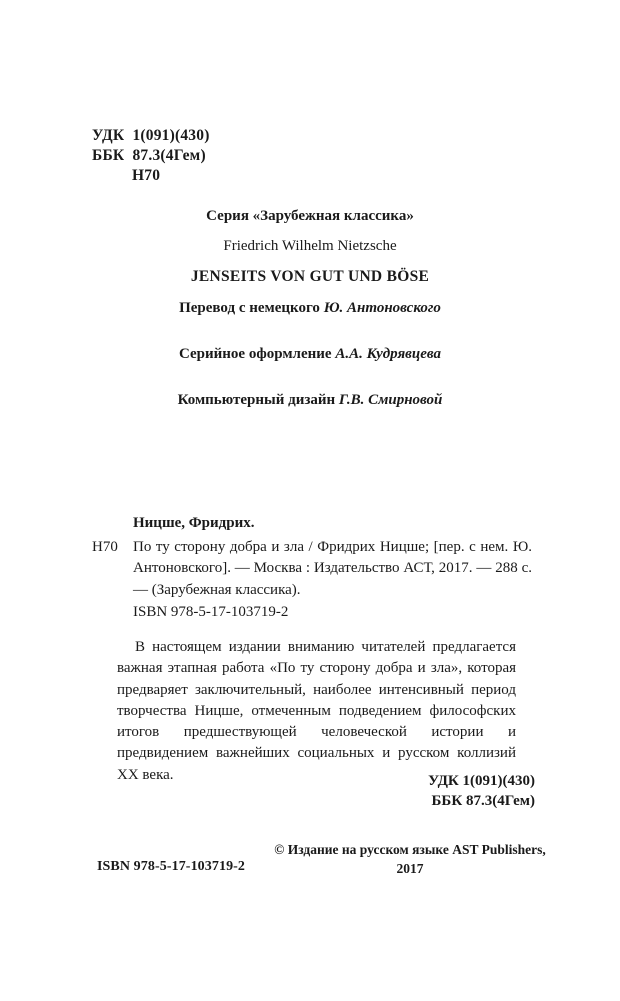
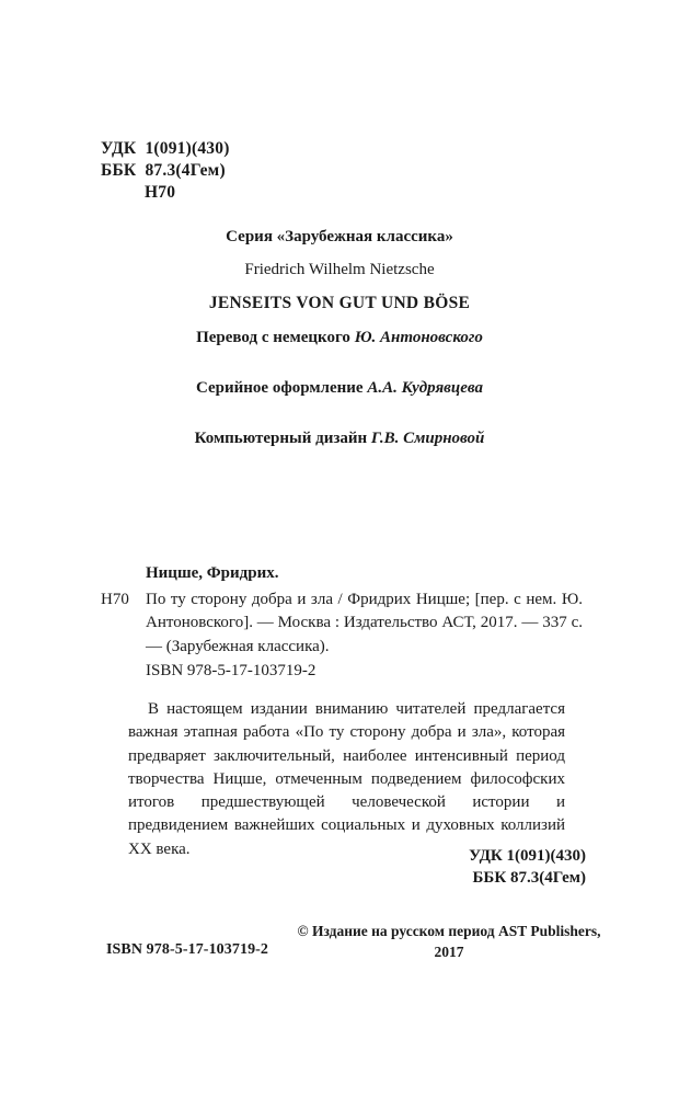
  УДК 1(091)(430)
  ББК 87.3(4Гем)
  Н70
  Серия «Зарубежная классика»
  Friedrich Wilhelm Nietzsche
  JENSEITS VON GUT UND BÖSE
  Перевод с немецкого Ю. Антоновского
  Серийное оформление А.А. Кудрявцева
  Компьютерный дизайн Г.В. Смирновой
  Ницше, Фридрих.
  Н70
- По ту сторону добра и зла / Фридрих Ницше; [пер. с нем. Ю. Антоновского]. — Москва : Издательство АСТ, 2017. — 288 с. — (Зарубежная классика).
+ По ту сторону добра и зла / Фридрих Ницше; [пер. с нем. Ю. Антоновского]. — Москва : Издательство АСТ, 2017. — 337 с. — (Зарубежная классика).
  ISBN 978-5-17-103719-2
- В настоящем издании вниманию читателей предлагается важная этапная работа «По ту сторону добра и зла», которая предваряет заключительный, наиболее интенсивный период творчества Ницше, отмеченным подведением философских итогов предшествующей человеческой истории и предвидением важнейших социальных и русском коллизий XX века.
+ В настоящем издании вниманию читателей предлагается важная этапная работа «По ту сторону добра и зла», которая предваряет заключительный, наиболее интенсивный период творчества Ницше, отмеченным подведением философских итогов предшествующей человеческой истории и предвидением важнейших социальных и духовных коллизий XX века.
  УДК 1(091)(430)
  ББК 87.3(4Гем)
- © Издание на русском языке AST Publishers,
+ © Издание на русском период AST Publishers,
  2017
  ISBN 978-5-17-103719-2
